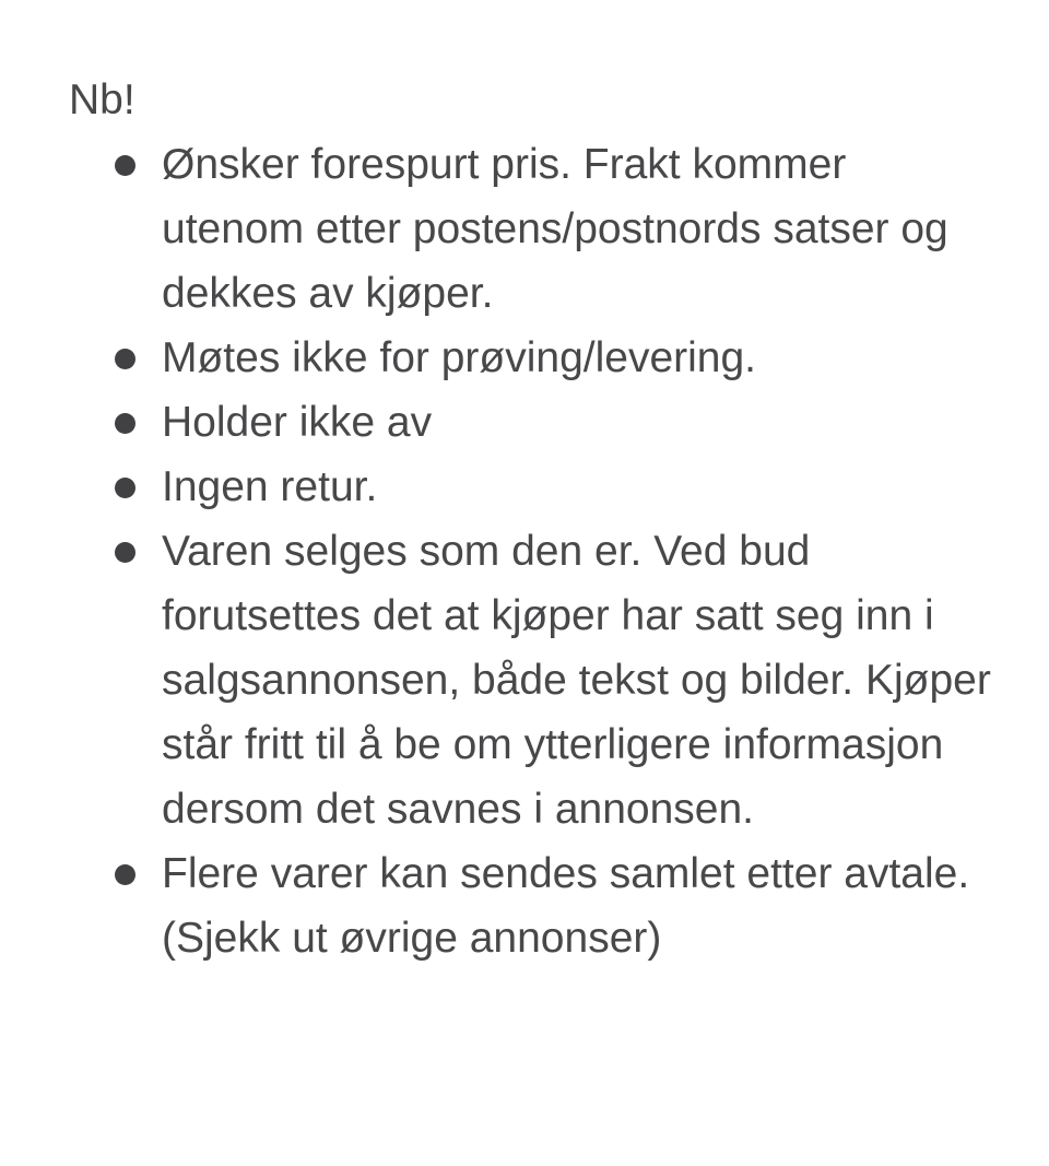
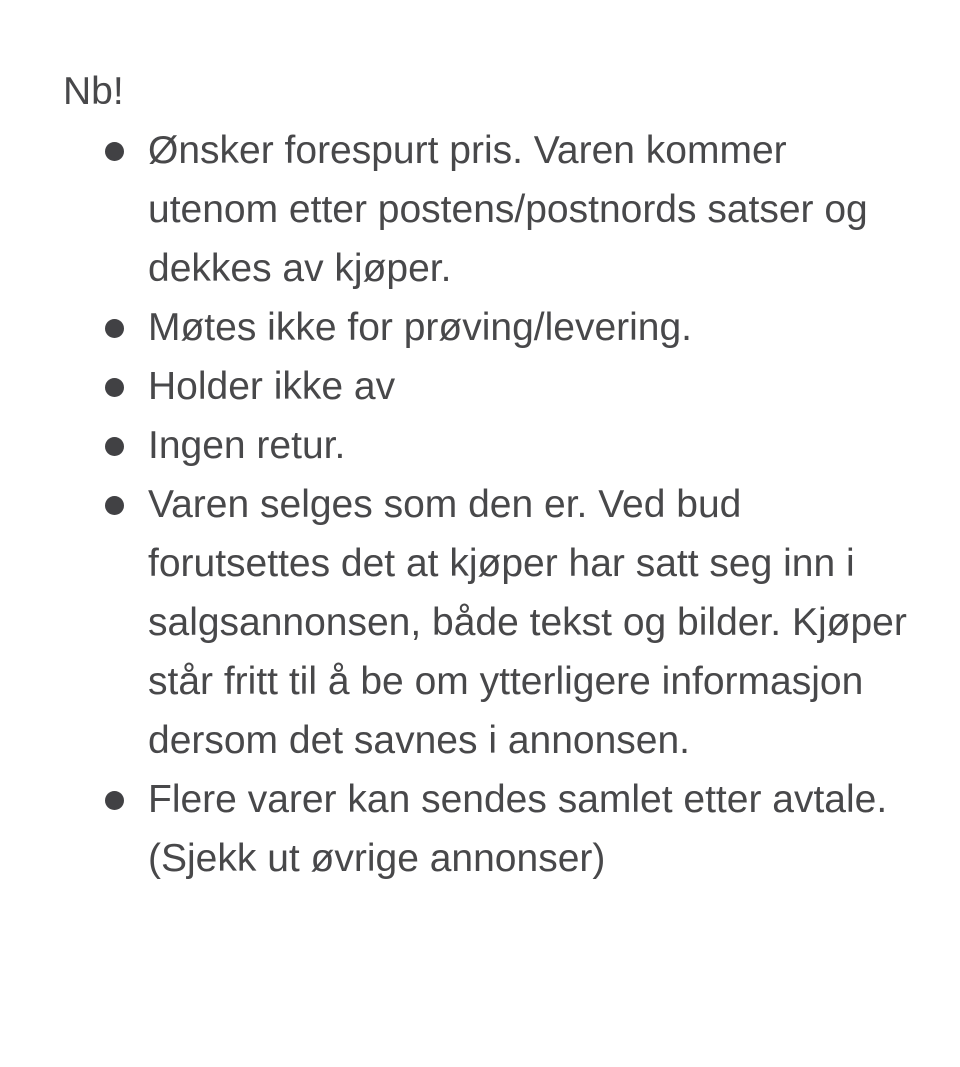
  Nb!
- Ønsker forespurt pris. Frakt kommer utenom etter postens/postnords satser og dekkes av kjøper.
+ Ønsker forespurt pris. Varen kommer utenom etter postens/postnords satser og dekkes av kjøper.
  Møtes ikke for prøving/levering.
  Holder ikke av
  Ingen retur.
  Varen selges som den er. Ved bud forutsettes det at kjøper har satt seg inn i salgsannonsen, både tekst og bilder. Kjøper står fritt til å be om ytterligere informasjon dersom det savnes i annonsen.
  Flere varer kan sendes samlet etter avtale. (Sjekk ut øvrige annonser)
